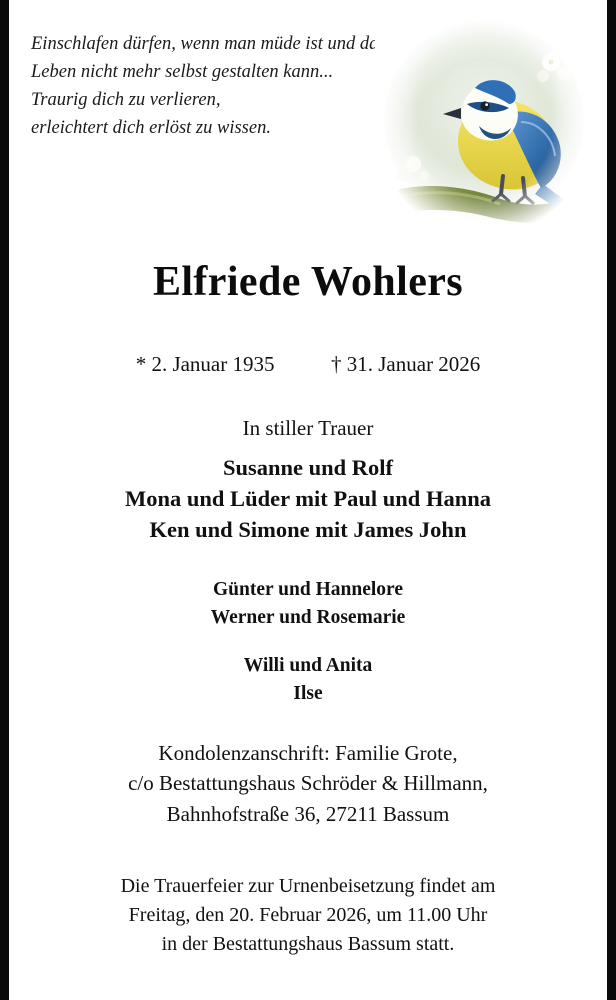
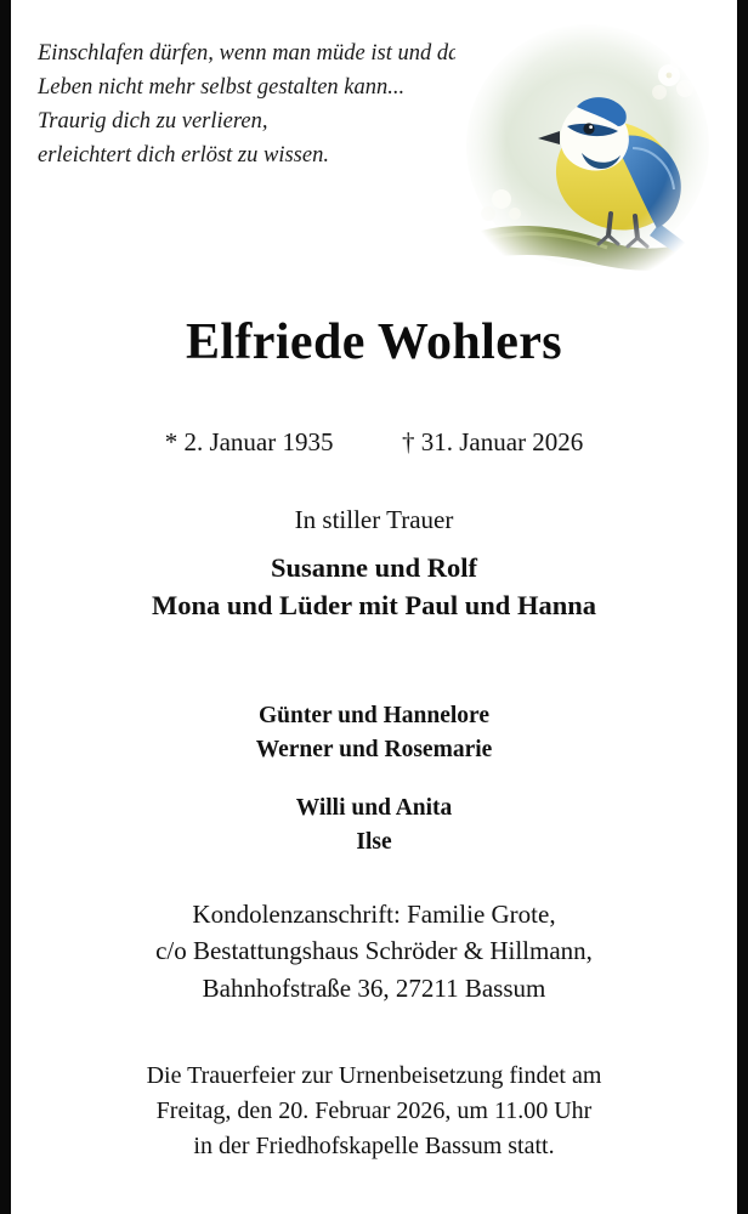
  Einschlafen dürfen, wenn man müde ist und da
  Leben nicht mehr selbst gestalten kann...
  Traurig dich zu verlieren,
  erleichtert dich erlöst zu wissen.
  Elfriede Wohlers
  * 2. Januar 1935 † 31. Januar 2026
  In stiller Trauer
  Susanne und Rolf
  Mona und Lüder mit Paul und Hanna
- Ken und Simone mit James John
  Günter und Hannelore
  Werner und Rosemarie
  Willi und Anita
  Ilse
  Kondolenzanschrift: Familie Grote,
  c/o Bestattungshaus Schröder & Hillmann,
  Bahnhofstraße 36, 27211 Bassum
  Die Trauerfeier zur Urnenbeisetzung findet am
  Freitag, den 20. Februar 2026, um 11.00 Uhr
- in der Bestattungshaus Bassum statt.
+ in der Friedhofskapelle Bassum statt.
